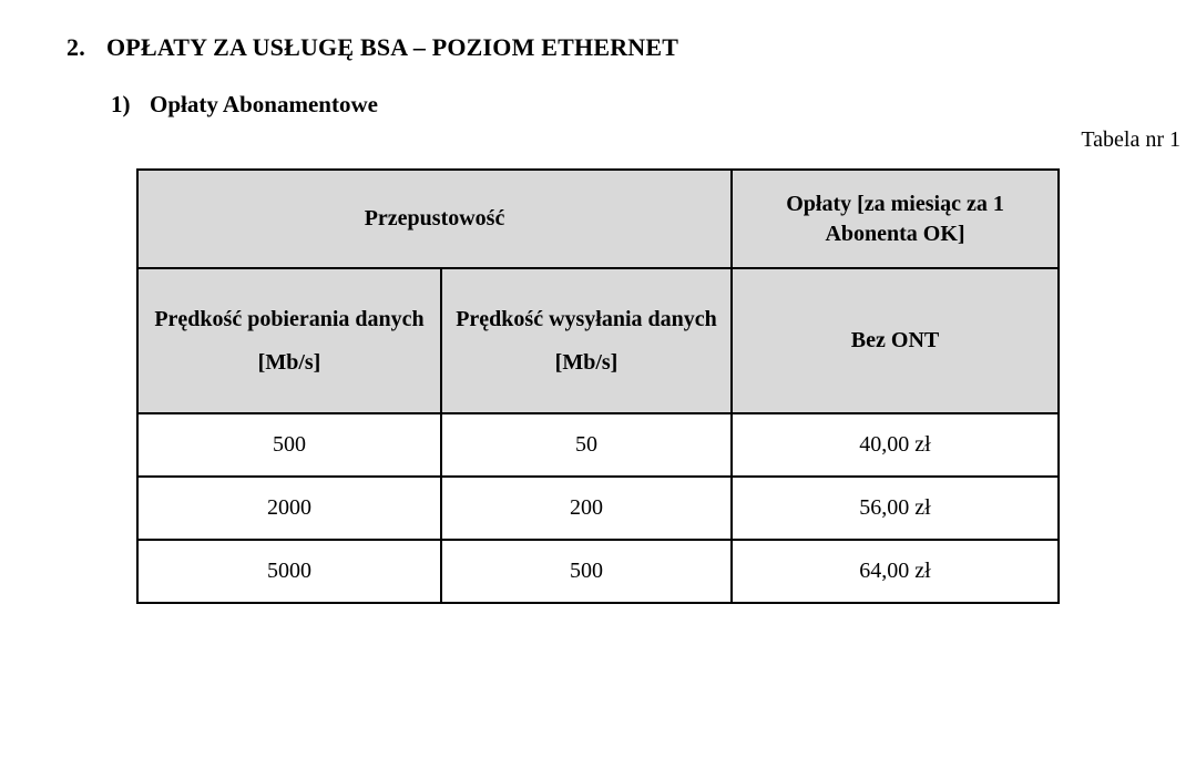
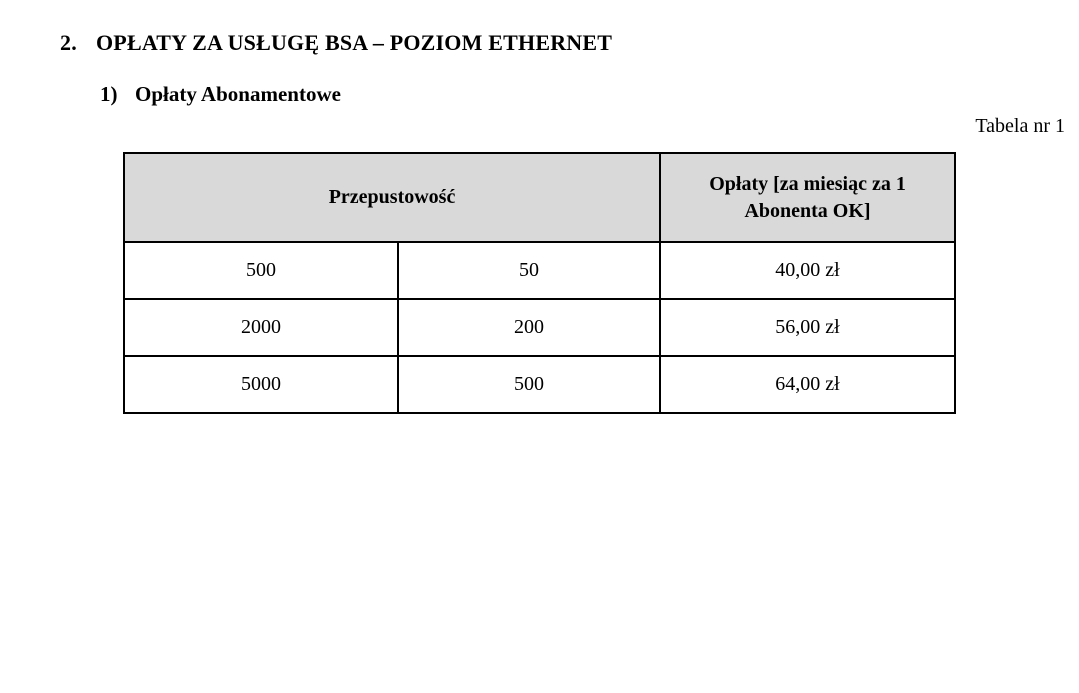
  2.
  OPŁATY ZA USŁUGĘ BSA – POZIOM ETHERNET
  1)
  Opłaty Abonamentowe
  Tabela nr 1
  Przepustowość	Opłaty [za miesiąc za 1 Abonenta OK]
- Prędkość pobierania danych [Mb/s]	Prędkość wysyłania danych [Mb/s]	Bez ONT
  500	50	40,00 zł
  2000	200	56,00 zł
  5000	500	64,00 zł
